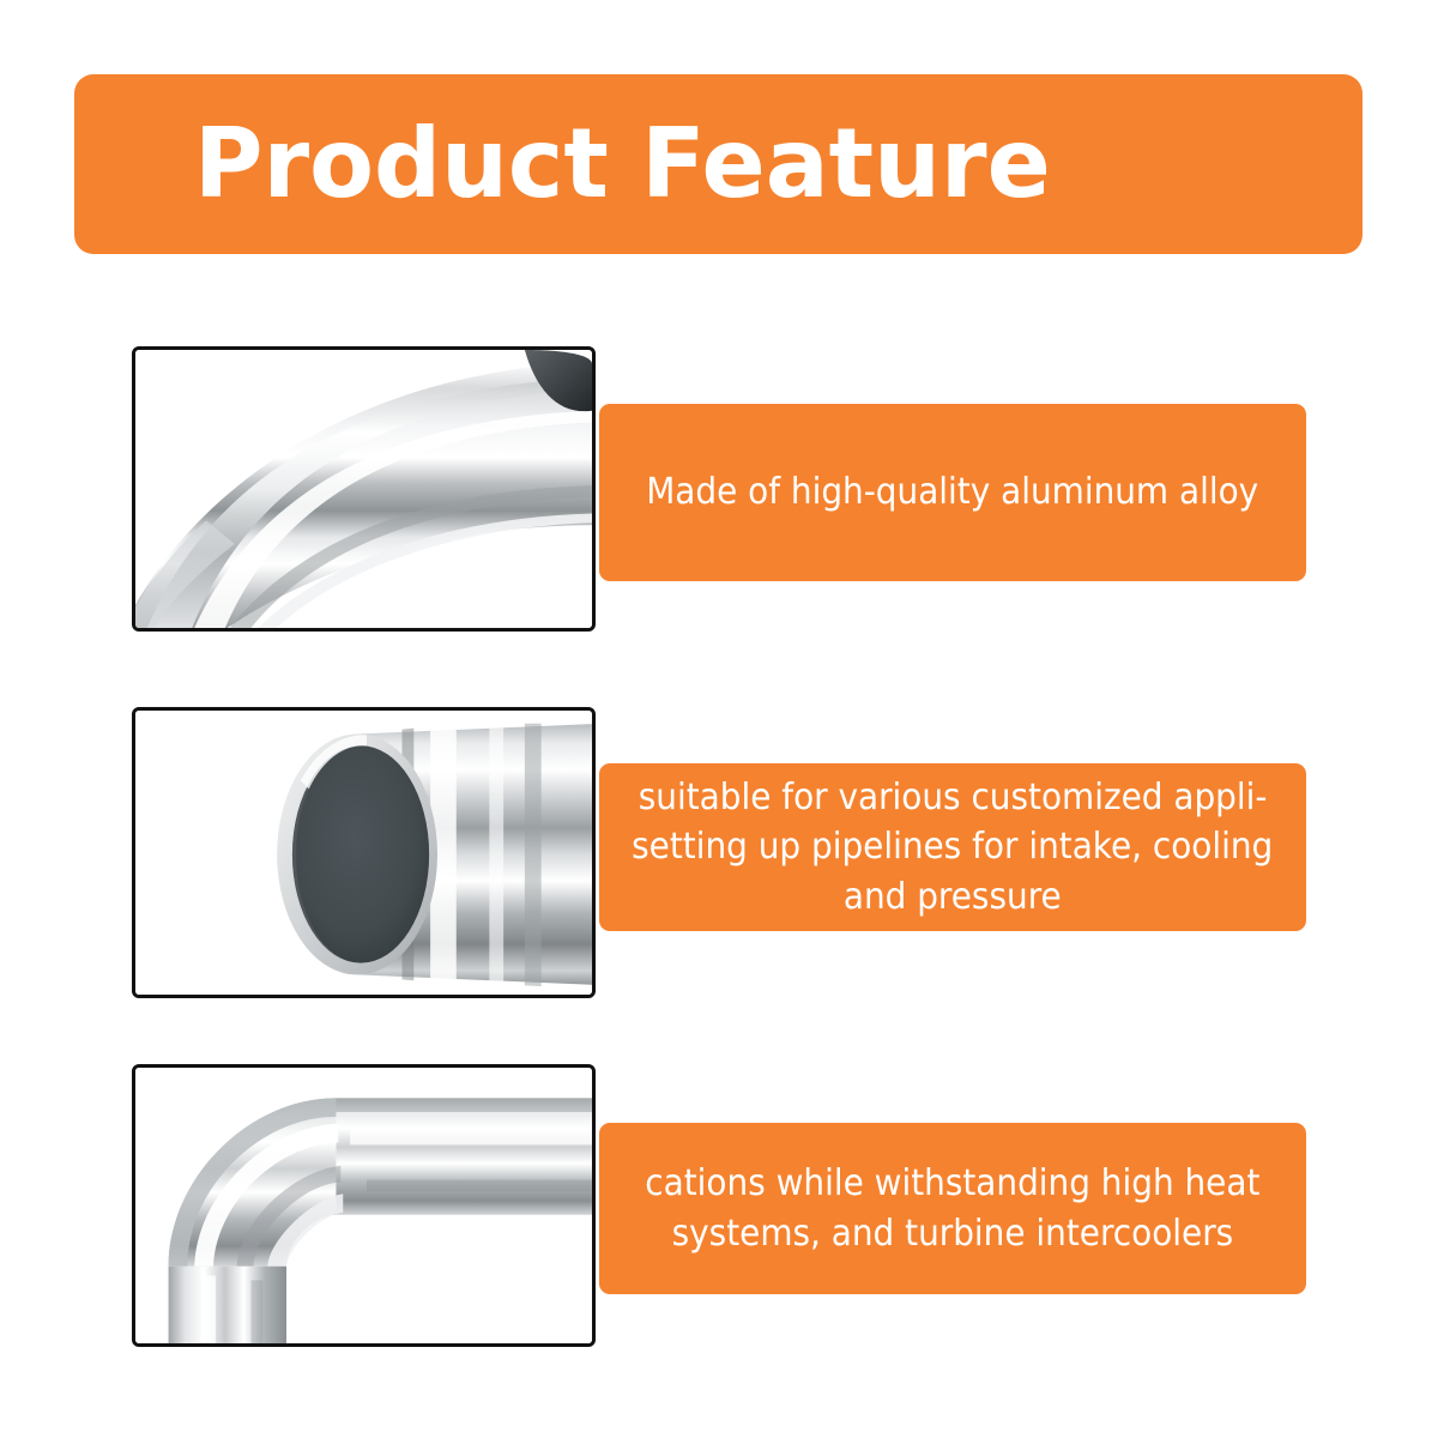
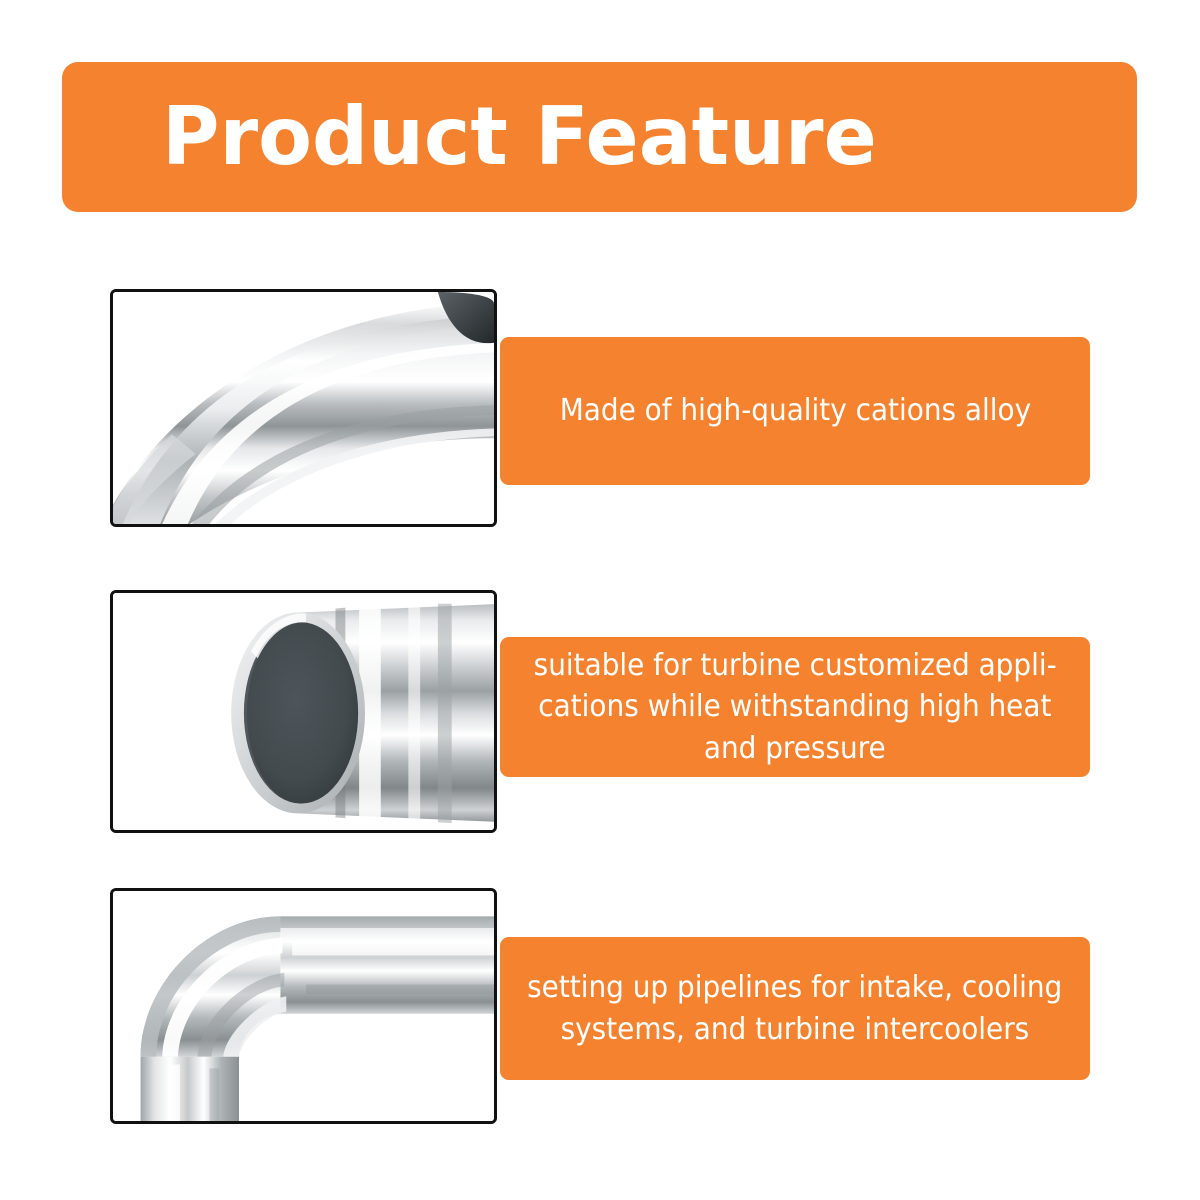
  Product Feature
- Made of high-quality aluminum alloy
+ Made of high-quality cations alloy
- suitable for various customized appli-
+ suitable for turbine customized appli-
- setting up pipelines for intake, cooling
+ cations while withstanding high heat
  and pressure
- cations while withstanding high heat
+ setting up pipelines for intake, cooling
  systems, and turbine intercoolers
